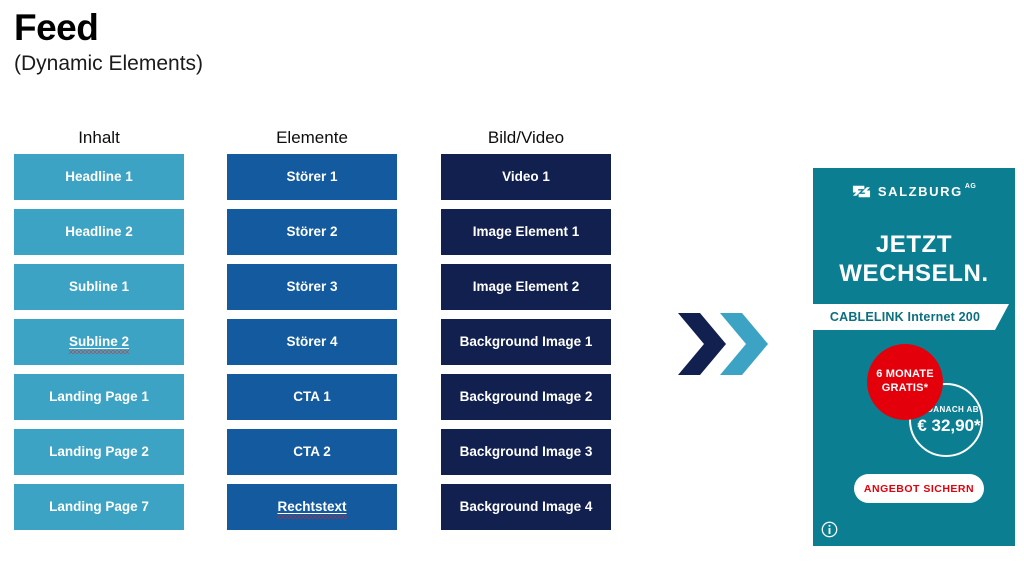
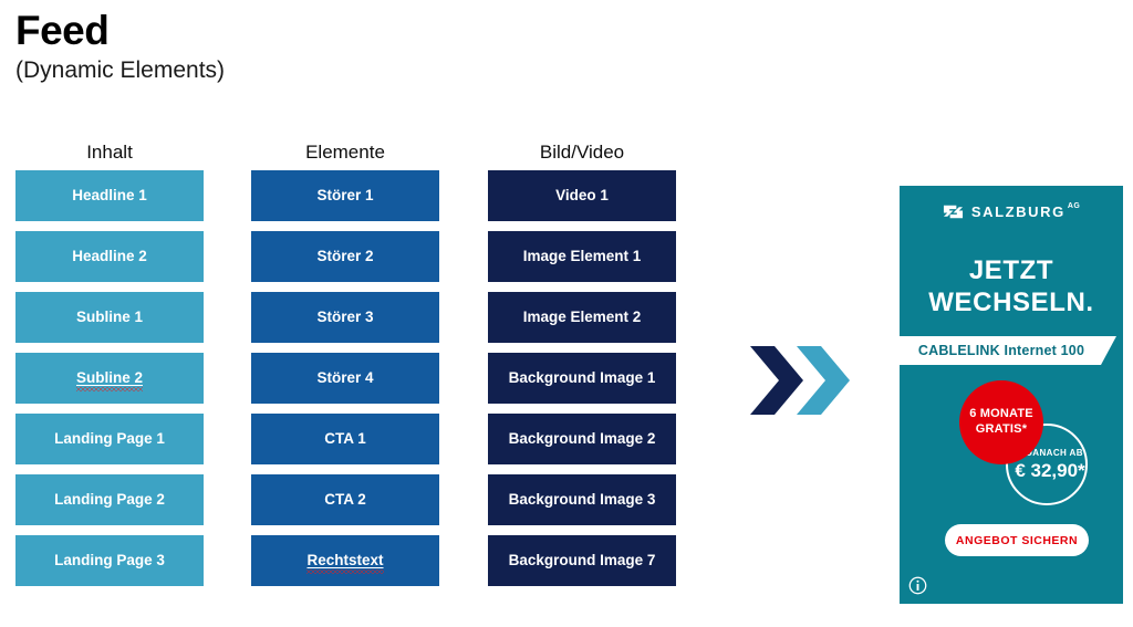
  Feed
  (Dynamic Elements)
  Inhalt
  Headline 1
  Headline 2
  Subline 1
  Subline 2
  Landing Page 1
  Landing Page 2
- Landing Page 7
+ Landing Page 3
  Elemente
  Störer 1
  Störer 2
  Störer 3
  Störer 4
  CTA 1
  CTA 2
  Rechtstext
  Bild/Video
  Video 1
  Image Element 1
  Image Element 2
  Background Image 1
  Background Image 2
  Background Image 3
- Background Image 4
+ Background Image 7
  SALZBURG
  JETZT
  WECHSELN.
- CABLELINK Internet 200
+ CABLELINK Internet 100
  ANACH AB
  € 32,90*
  6 MONATE
  GRATIS*
  ANGEBOT SICHERN
